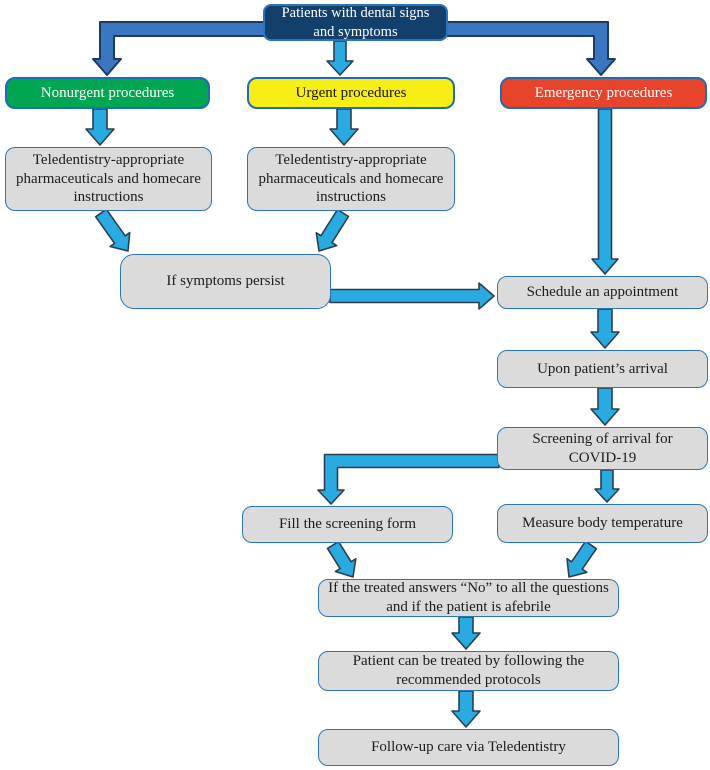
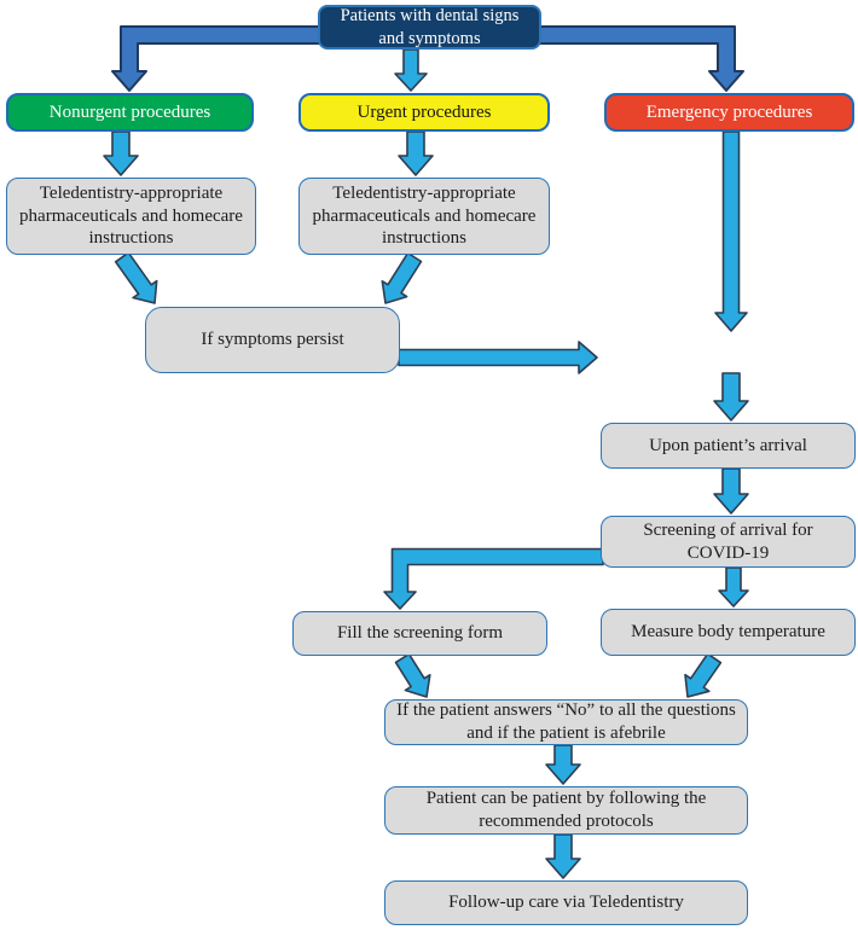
  Patients with dental signs and symptoms
  Nonurgent procedures
  Urgent procedures
  Emergency procedures
  Teledentistry-appropriate pharmaceuticals and homecare instructions
  Teledentistry-appropriate pharmaceuticals and homecare instructions
  If symptoms persist
- Schedule an appointment
  Upon patient’s arrival
  Screening of arrival for COVID-19
  Fill the screening form
  Measure body temperature
- If the treated answers “No” to all the questions and if the patient is afebrile
+ If the patient answers “No” to all the questions and if the patient is afebrile
- Patient can be treated by following the recommended protocols
+ Patient can be patient by following the recommended protocols
  Follow-up care via Teledentistry
